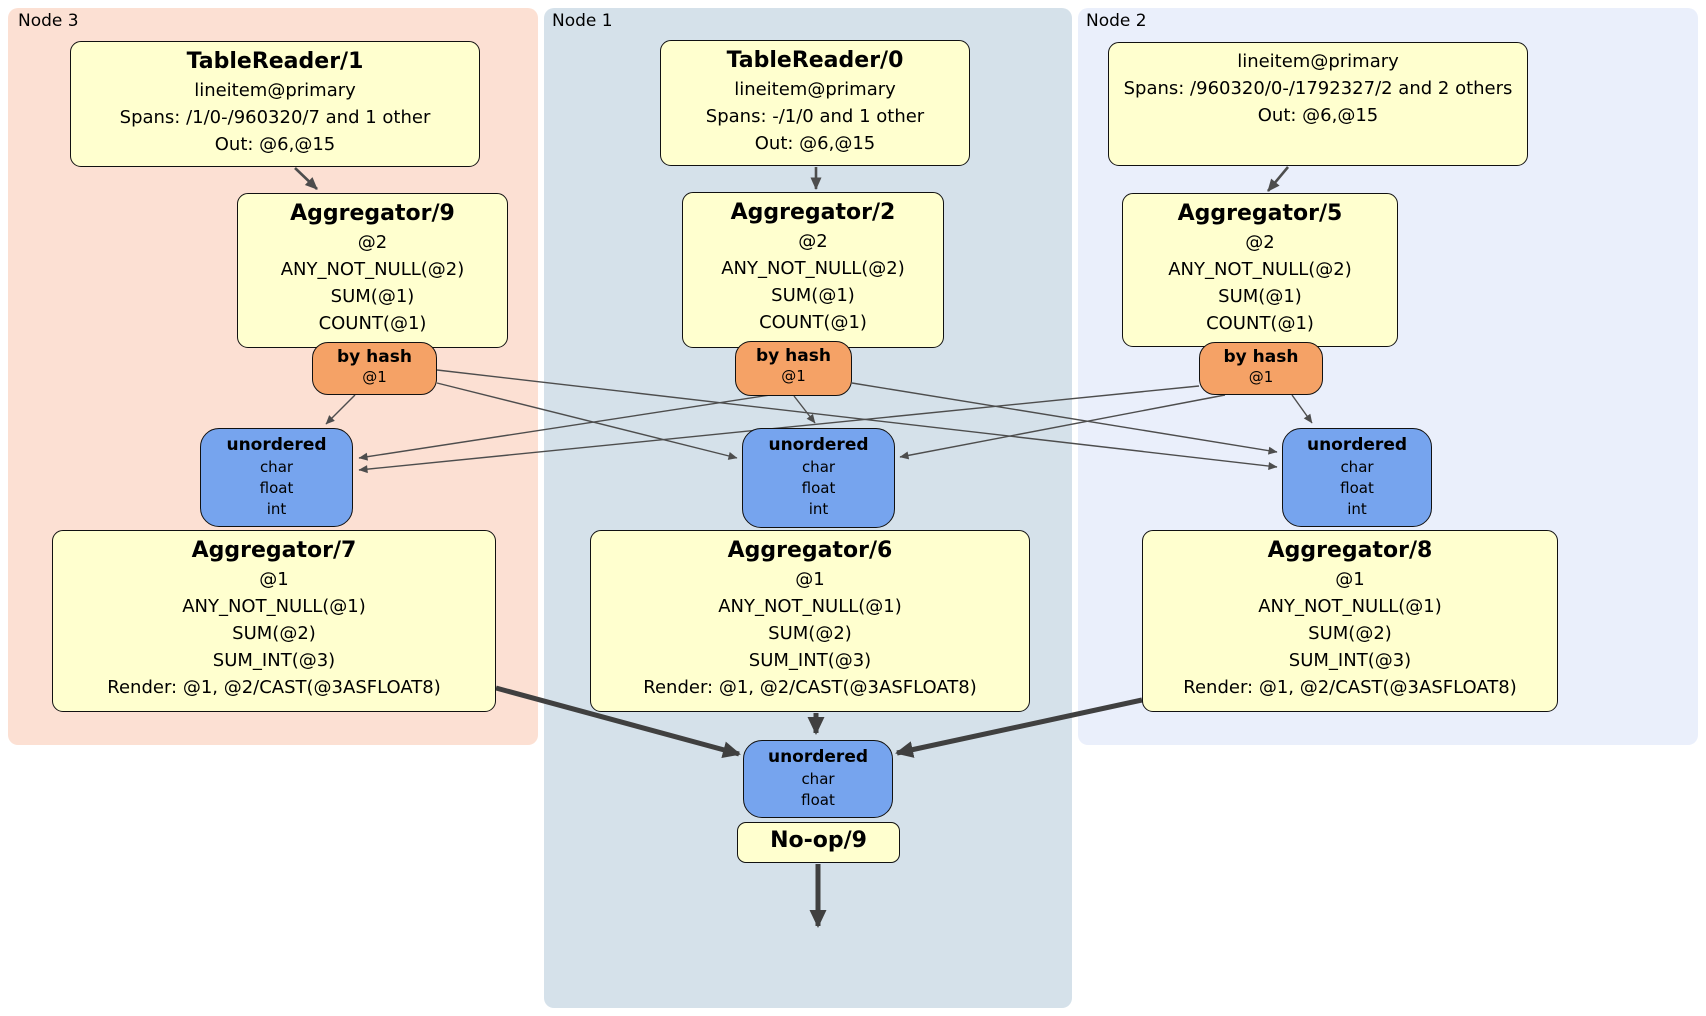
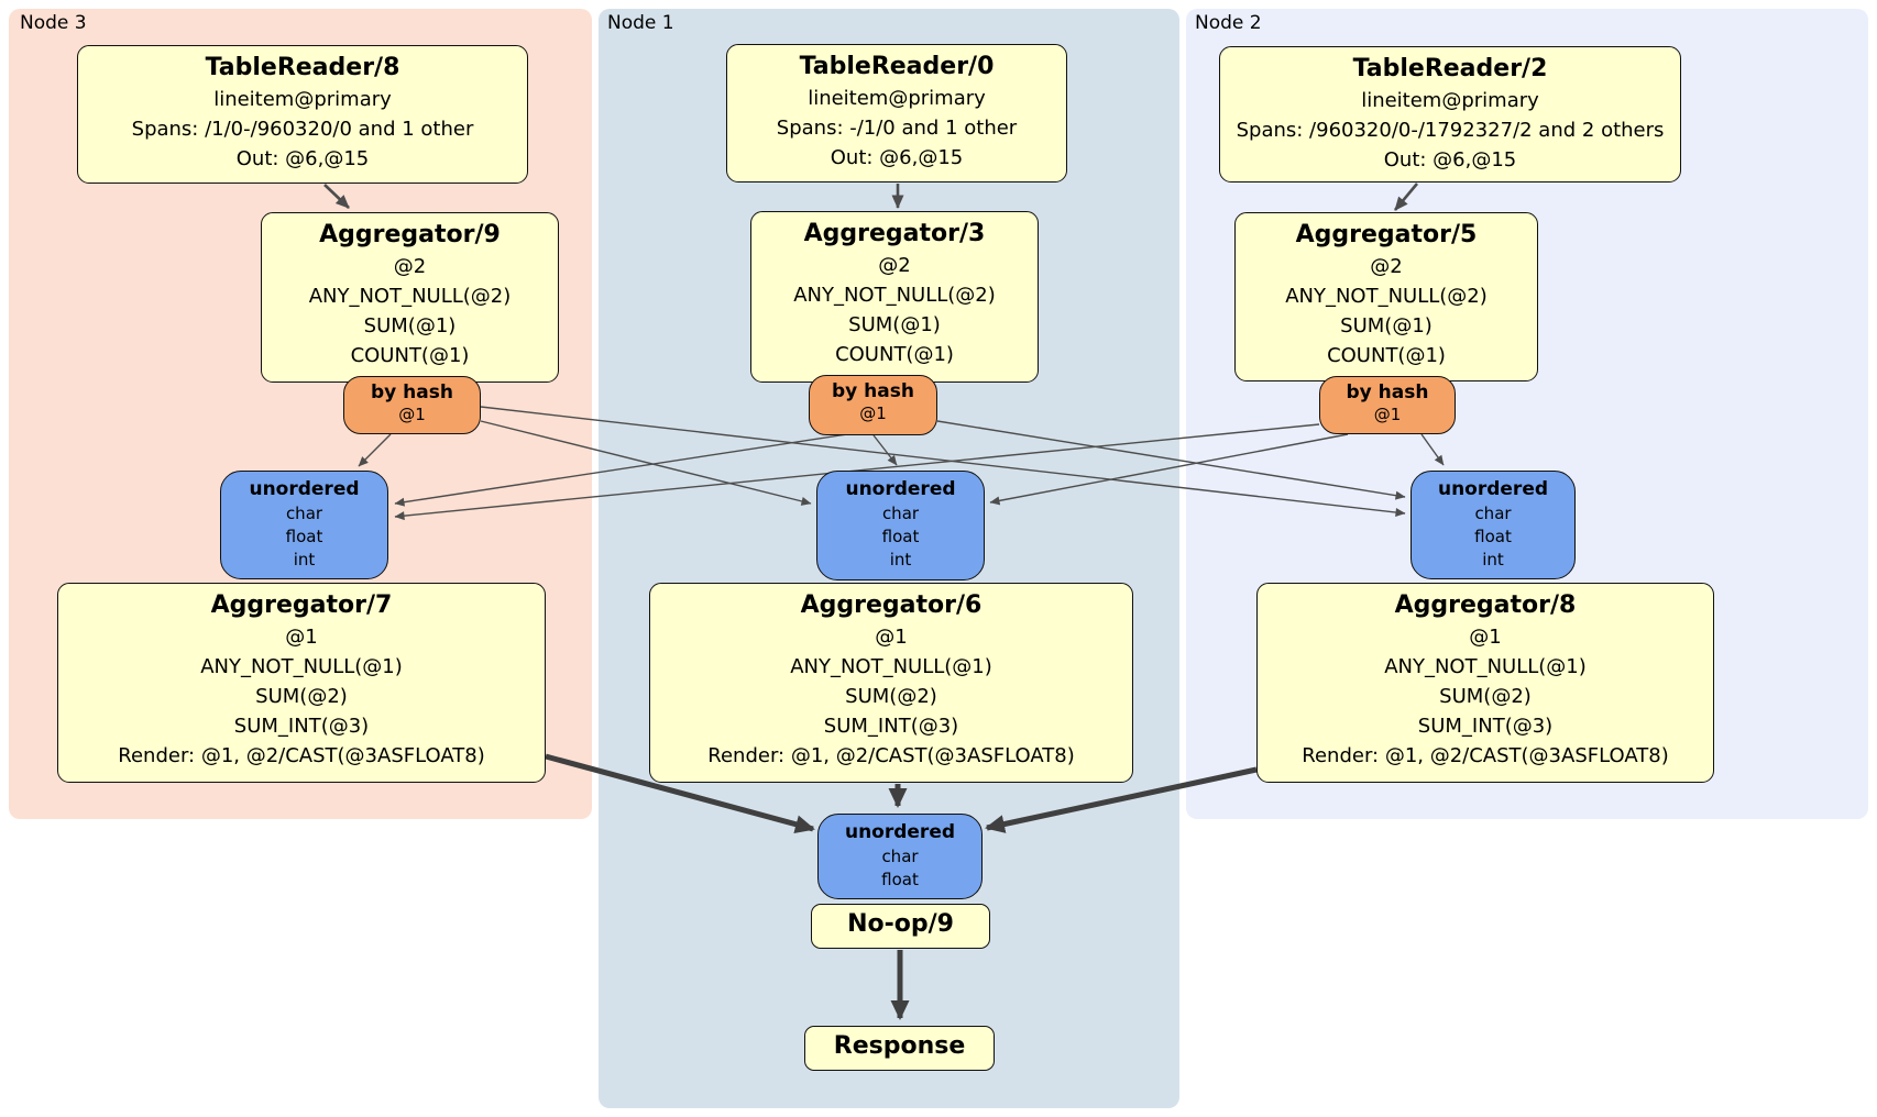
  Node 3
  Node 1
  Node 2
- TableReader/1
+ TableReader/8
  lineitem@primary
- Spans: /1/0-/960320/7 and 1 other
+ Spans: /1/0-/960320/0 and 1 other
  Out: @6,@15
  Aggregator/9
  @2
  ANY_NOT_NULL(@2)
  SUM(@1)
  COUNT(@1)
  by hash
  @1
  unordered
  char
  float
  int
  Aggregator/7
  @1
  ANY_NOT_NULL(@1)
  SUM(@2)
  SUM_INT(@3)
  Render: @1, @2/CAST(@3ASFLOAT8)
  TableReader/0
  lineitem@primary
  Spans: -/1/0 and 1 other
  Out: @6,@15
- Aggregator/2
+ Aggregator/3
  @2
  ANY_NOT_NULL(@2)
  SUM(@1)
  COUNT(@1)
  by hash
  @1
  unordered
  char
  float
  int
  Aggregator/6
  @1
  ANY_NOT_NULL(@1)
  SUM(@2)
  SUM_INT(@3)
  Render: @1, @2/CAST(@3ASFLOAT8)
+ TableReader/2
  lineitem@primary
  Spans: /960320/0-/1792327/2 and 2 others
  Out: @6,@15
  Aggregator/5
  @2
  ANY_NOT_NULL(@2)
  SUM(@1)
  COUNT(@1)
  by hash
  @1
  unordered
  char
  float
  int
  Aggregator/8
  @1
  ANY_NOT_NULL(@1)
  SUM(@2)
  SUM_INT(@3)
  Render: @1, @2/CAST(@3ASFLOAT8)
  unordered
  char
  float
  No-op/9
+ Response
